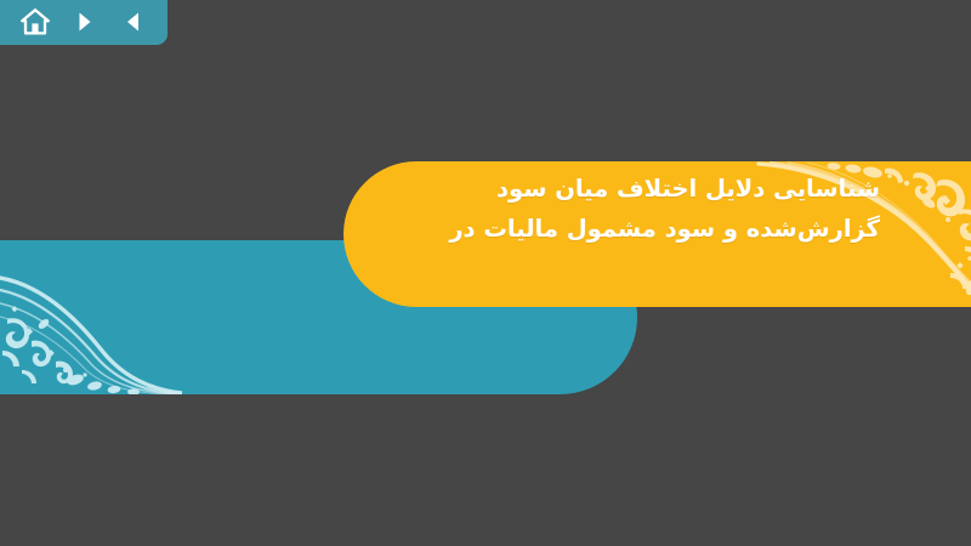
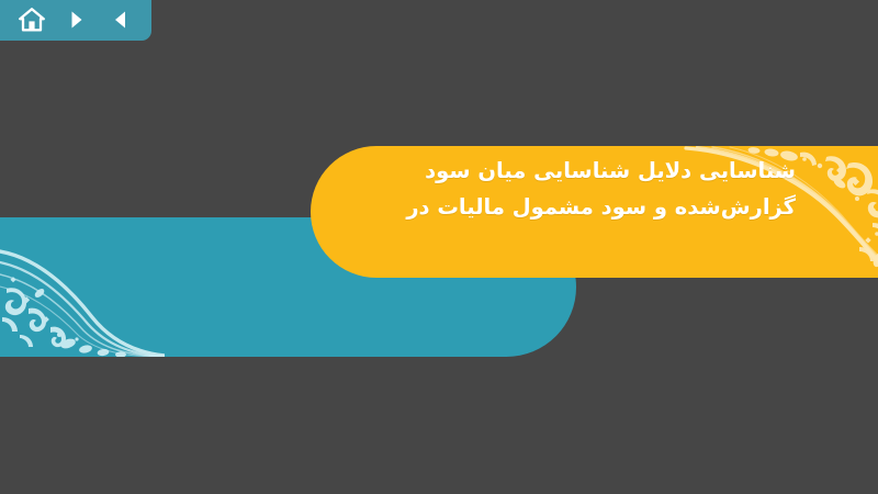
- شناسایی دلایل اختلاف میان سود
+ شناسایی دلایل شناسایی میان سود
  گزارش‌شده و سود مشمول مالیات در
